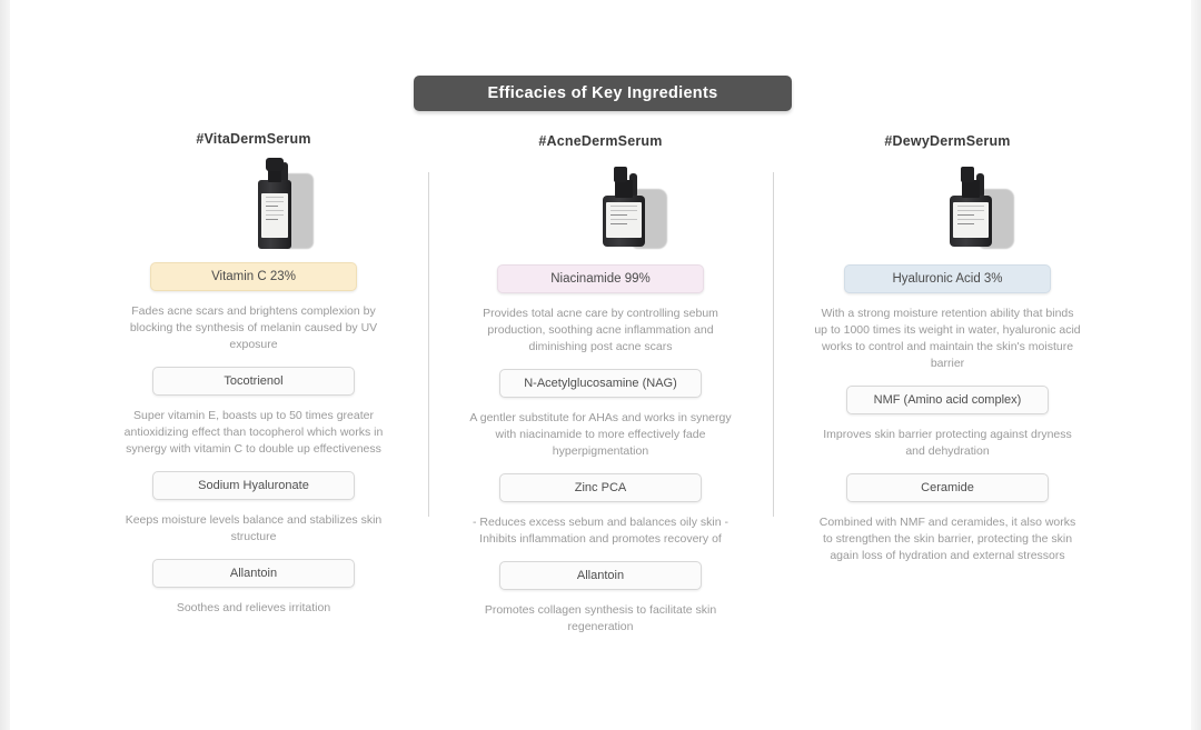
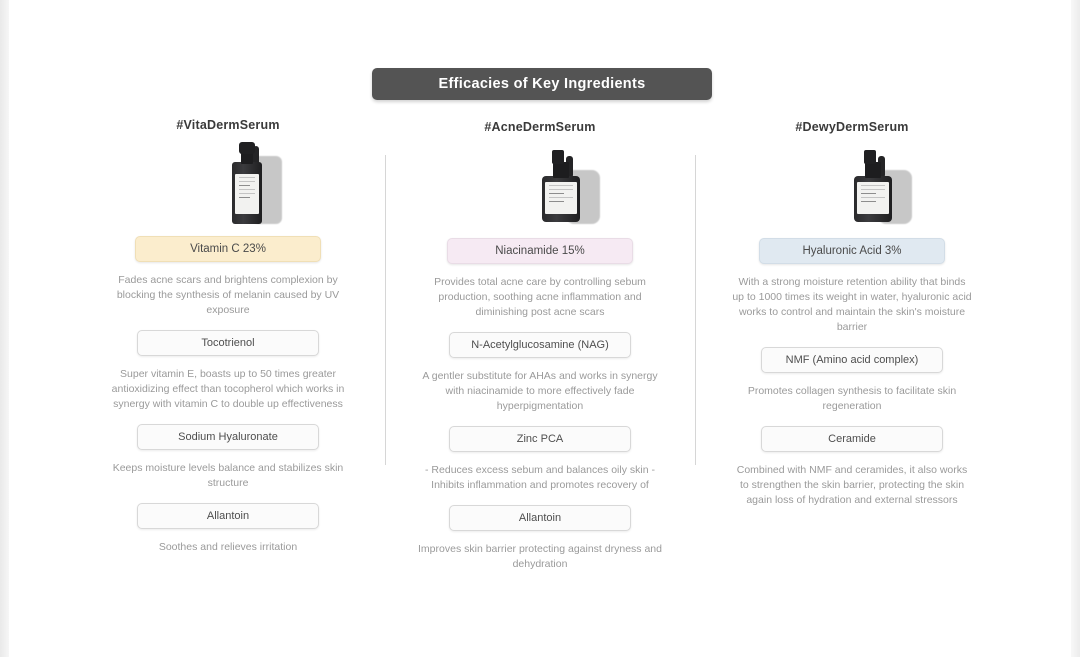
  Efficacies of Key Ingredients
  #VitaDermSerum
  Vitamin C 23%
  Fades acne scars and brightens complexion by blocking the synthesis of melanin caused by UV exposure
  Tocotrienol
  Super vitamin E, boasts up to 50 times greater antioxidizing effect than tocopherol which works in synergy with vitamin C to double up effectiveness
  Sodium Hyaluronate
  Keeps moisture levels balance and stabilizes skin structure
  Allantoin
  Soothes and relieves irritation
  #AcneDermSerum
- Niacinamide 99%
+ Niacinamide 15%
  Provides total acne care by controlling sebum production, soothing acne inflammation and diminishing post acne scars
  N-Acetylglucosamine (NAG)
  A gentler substitute for AHAs and works in synergy with niacinamide to more effectively fade hyperpigmentation
  Zinc PCA
  - Reduces excess sebum and balances oily skin - Inhibits inflammation and promotes recovery of
  Allantoin
- Promotes collagen synthesis to facilitate skin regeneration
+ Improves skin barrier protecting against dryness and dehydration
  #DewyDermSerum
  Hyaluronic Acid 3%
  With a strong moisture retention ability that binds up to 1000 times its weight in water, hyaluronic acid works to control and maintain the skin's moisture barrier
  NMF (Amino acid complex)
- Improves skin barrier protecting against dryness and dehydration
+ Promotes collagen synthesis to facilitate skin regeneration
  Ceramide
  Combined with NMF and ceramides, it also works to strengthen the skin barrier, protecting the skin again loss of hydration and external stressors
